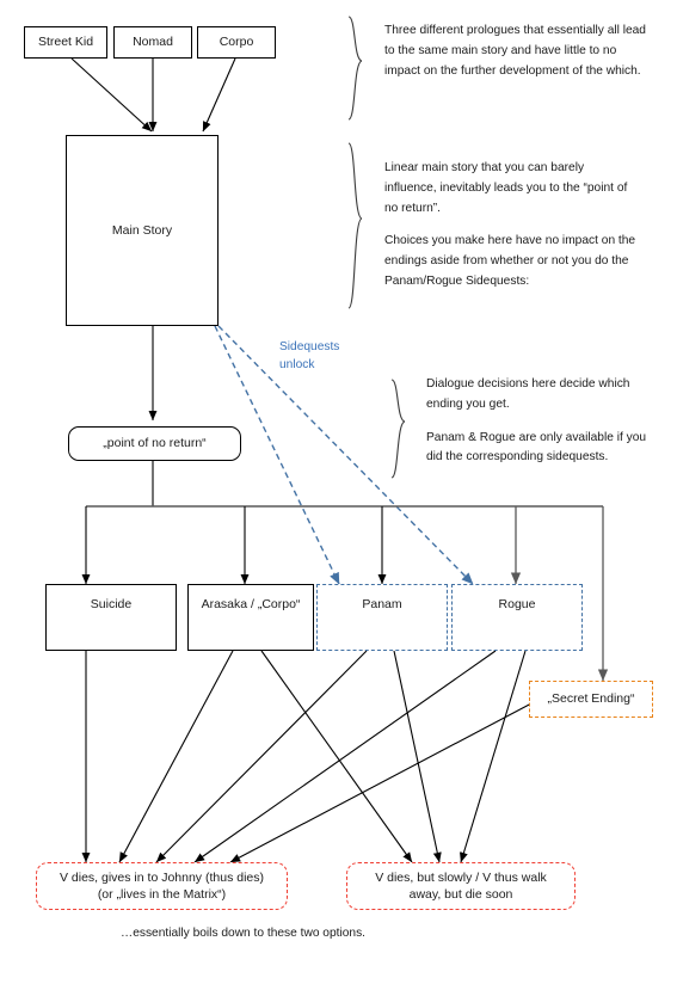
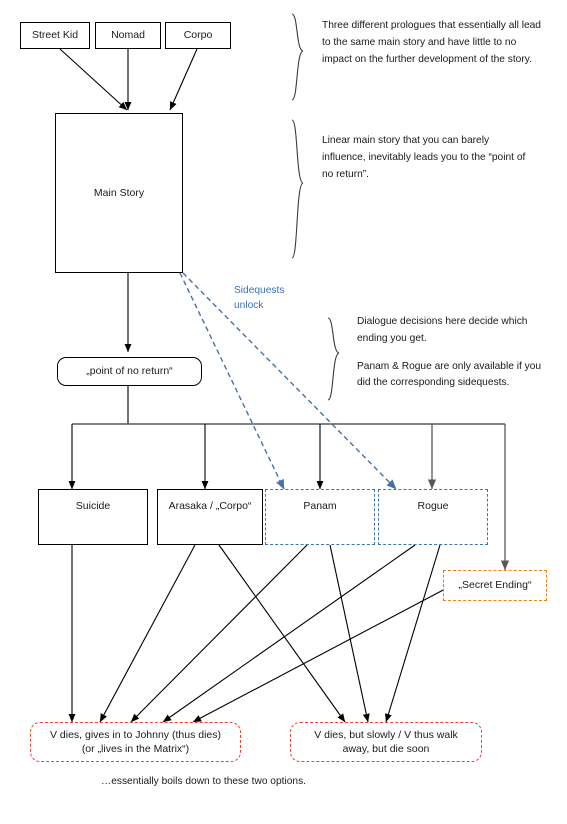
  Street Kid
  Nomad
  Corpo
  Main Story
  „point of no return“
  Sidequests
  unlock
  Suicide
  Arasaka / „Corpo“
  Panam
  Rogue
  „Secret Ending“
  V dies, gives in to Johnny (thus dies)
  (or „lives in the Matrix“)
  V dies, but slowly / V thus walk
  away, but die soon
- Three different prologues that essentially all lead to the same main story and have little to no impact on the further development of the which.
+ Three different prologues that essentially all lead to the same main story and have little to no impact on the further development of the story.
  Linear main story that you can barely influence, inevitably leads you to the “point of no return”.
- Choices you make here have no impact on the endings aside from whether or not you do the Panam/Rogue Sidequests:
  Dialogue decisions here decide which ending you get.
  Panam & Rogue are only available if you did the corresponding sidequests.
  …essentially boils down to these two options.
